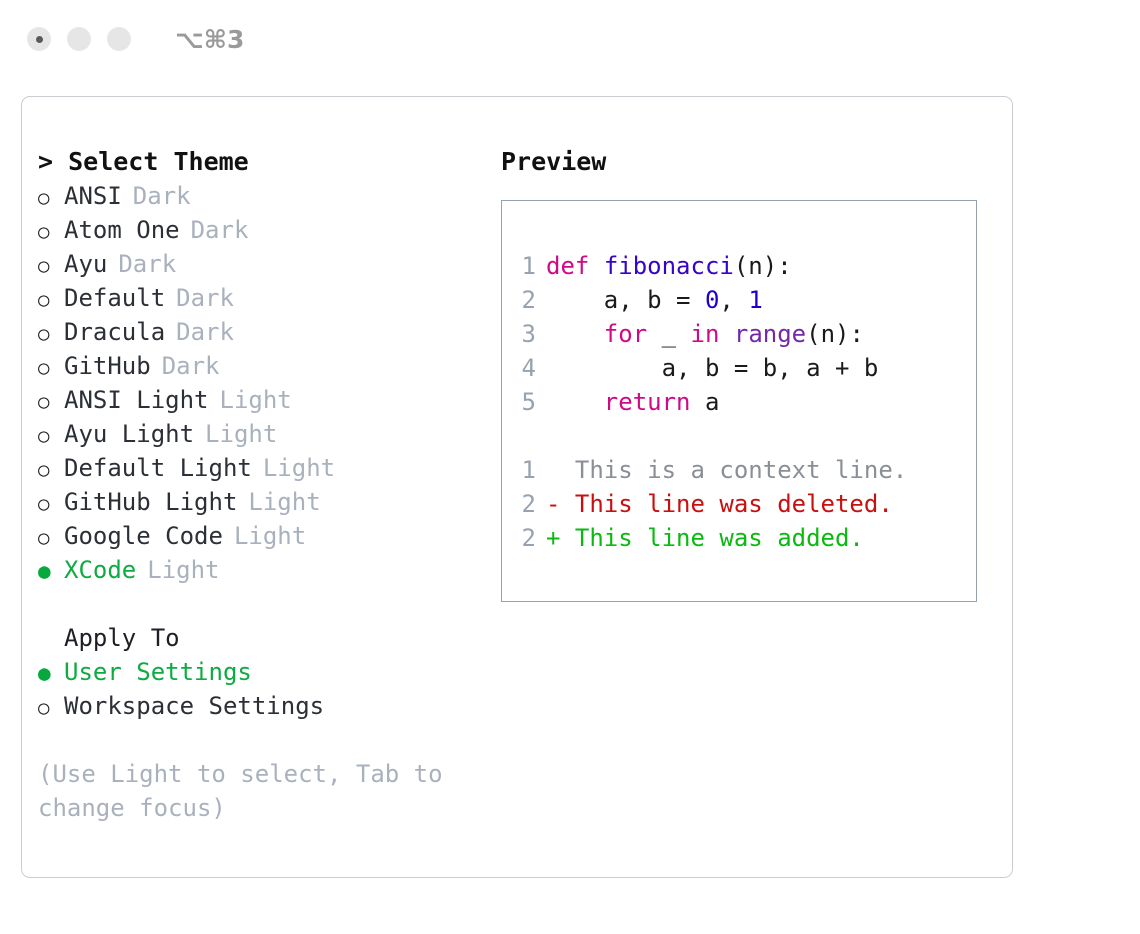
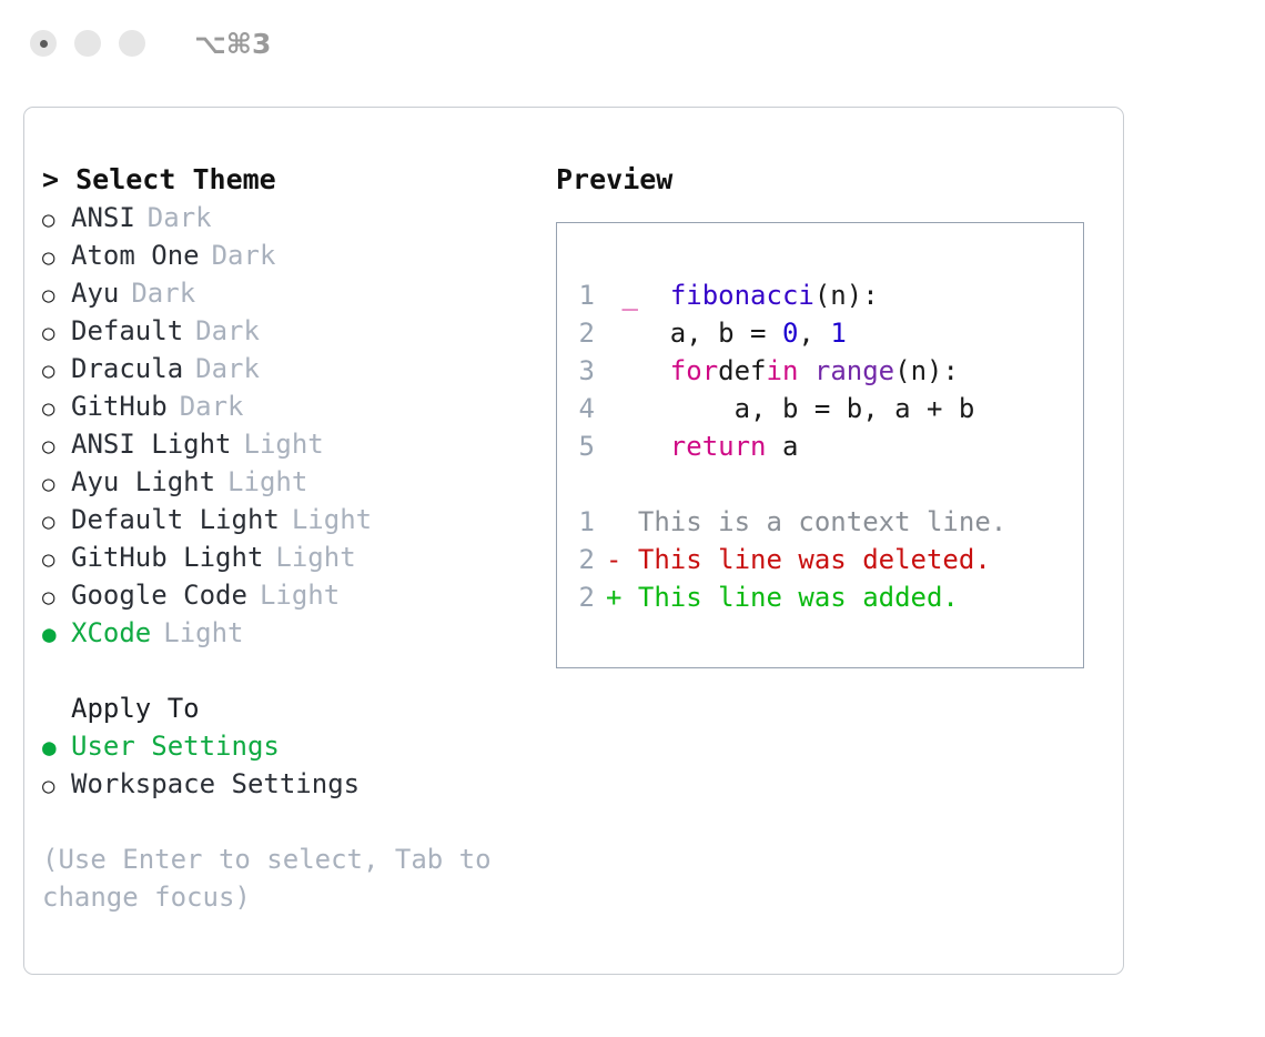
  ⌥⌘3
  > Select Theme
  ○
  ANSI
  Dark
  ○
  Atom One
  Dark
  ○
  Ayu
  Dark
  ○
  Default
  Dark
  ○
  Dracula
  Dark
  ○
  GitHub
  Dark
  ○
  ANSI Light
  Light
  ○
  Ayu Light
  Light
  ○
  Default Light
  Light
  ○
  GitHub Light
  Light
  ○
  Google Code
  Light
  ●
  XCode
  Light
  Apply To
  ●
  User Settings
  ○
  Workspace Settings
- (Use Light to select, Tab to change focus)
+ (Use Enter to select, Tab to change focus)
  Preview
  1
- def fibonacci(n):
+ _ fibonacci(n):
  2
  a, b = 0, 1
  3
- for _ in range(n):
+ fordefin range(n):
  4
  a, b = b, a + b
  5
  return a
  1
  This is a context line.
  2
  - This line was deleted.
  2
  + This line was added.
